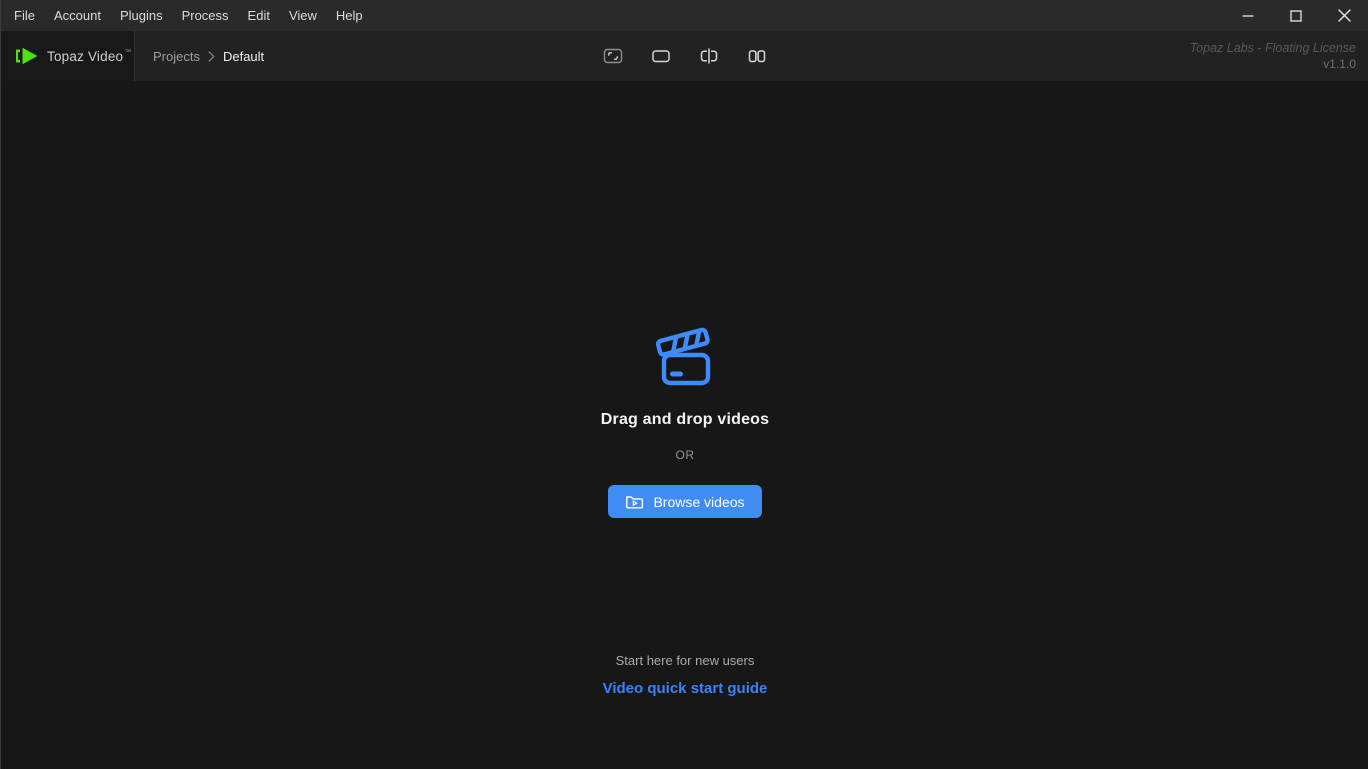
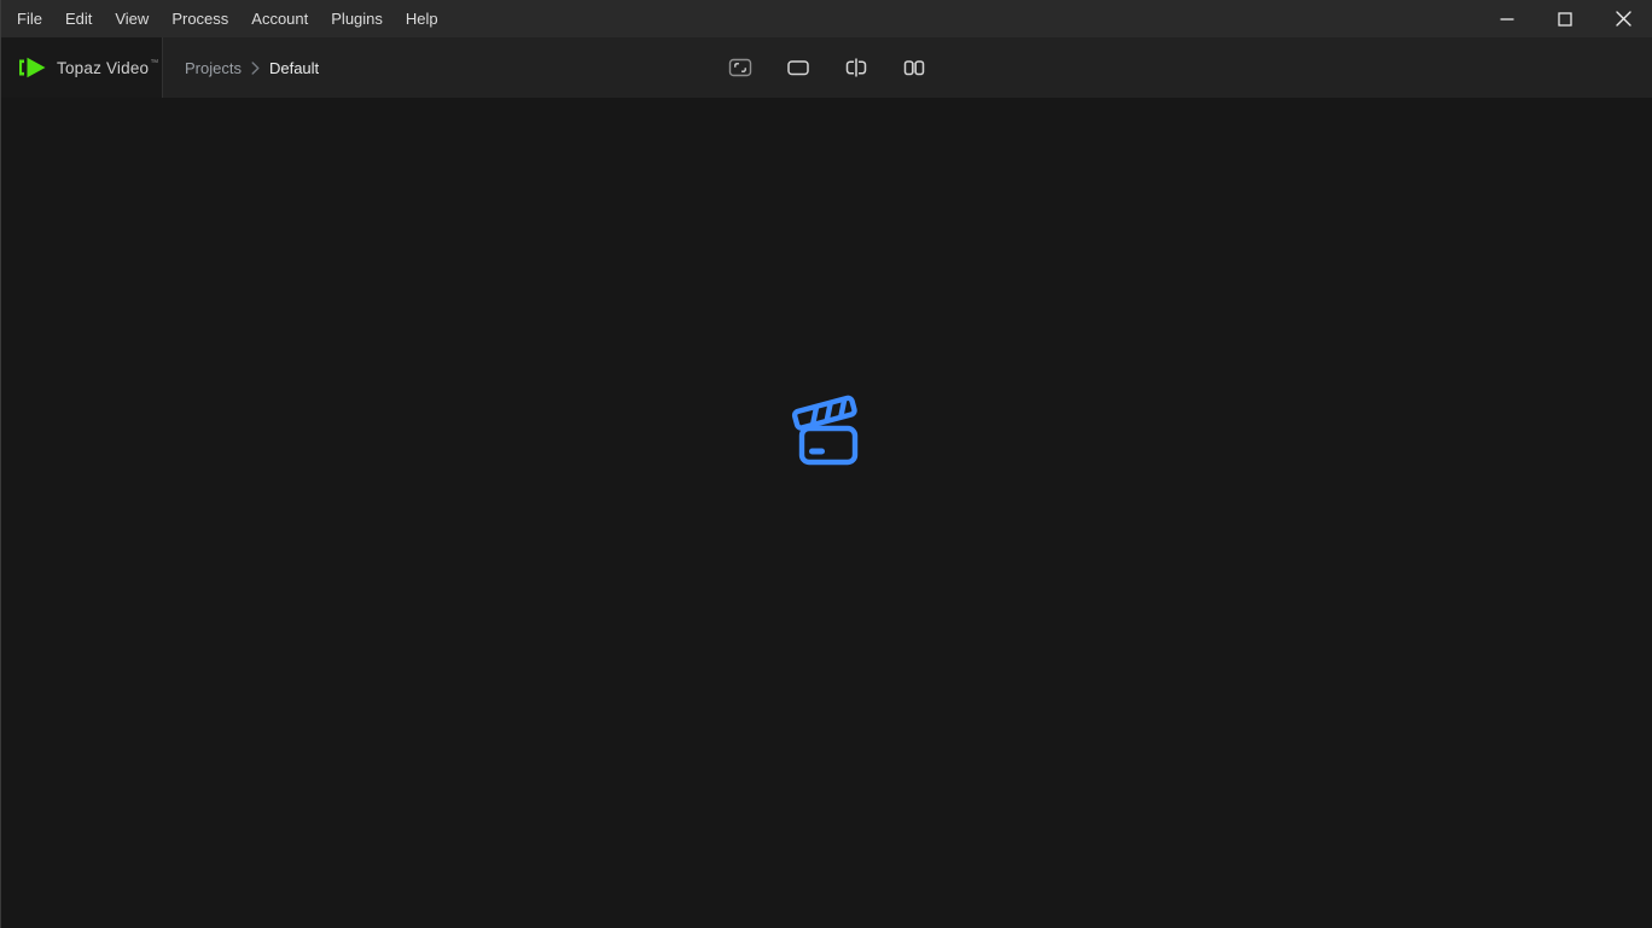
  File
- Account
+ Edit
- Plugins
+ View
  Process
- Edit
+ Account
- View
+ Plugins
  Help
  Topaz Video
  Projects
  Default
- Topaz Labs - Floating License
- v1.1.0
- Drag and drop videos
- OR
- Browse videos
- Start here for new users
- Video quick start guide
